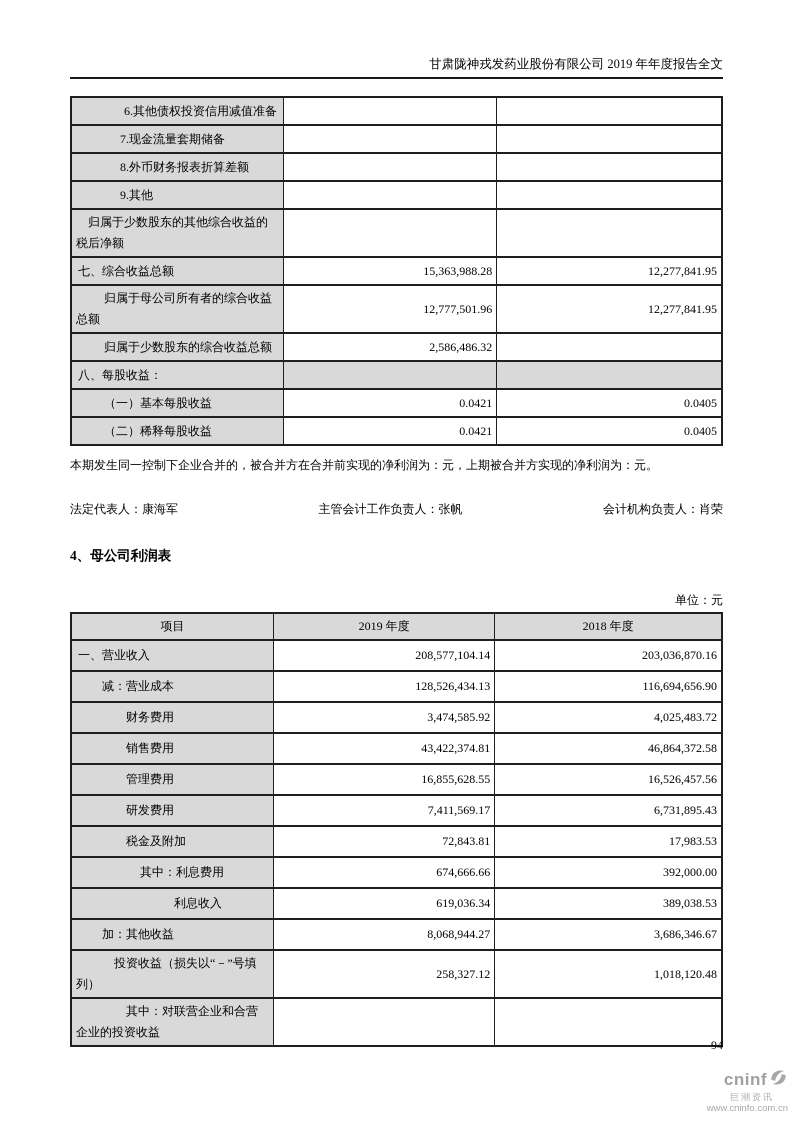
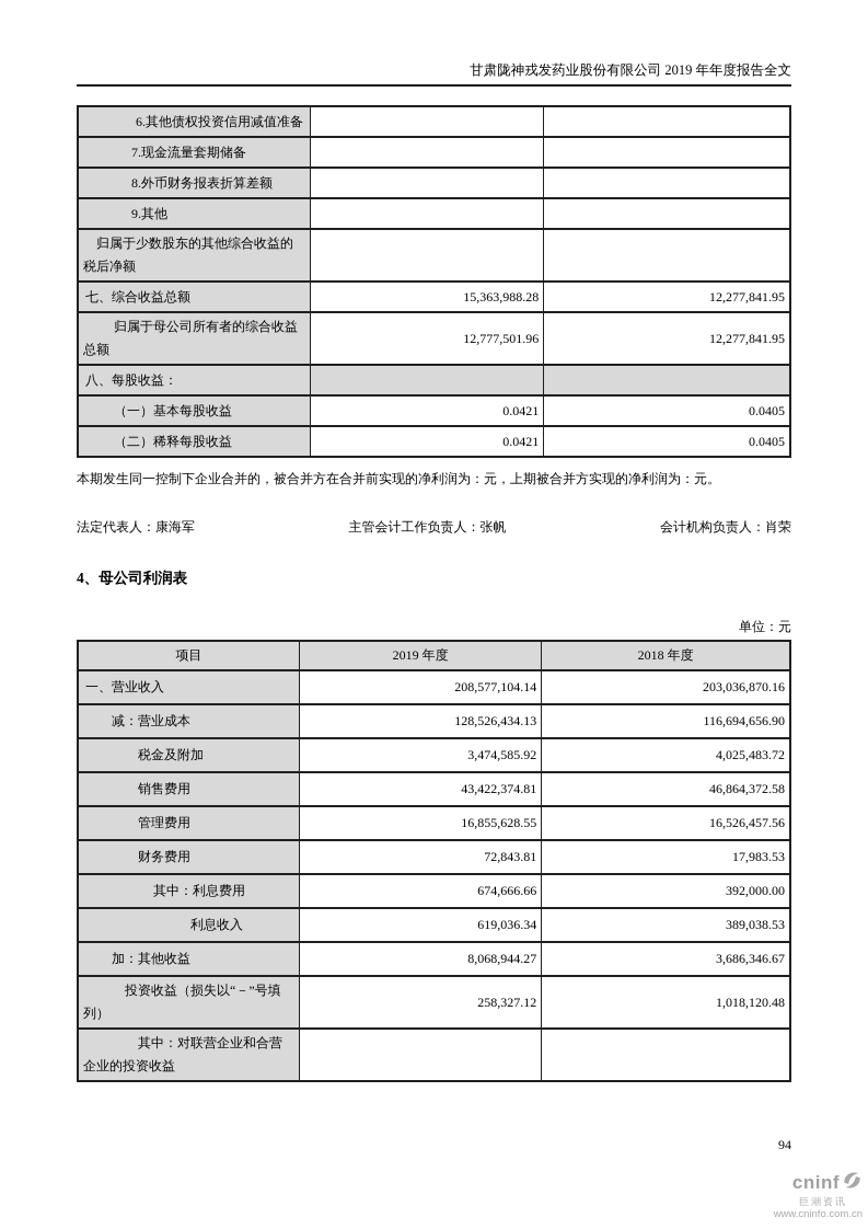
  甘肃陇神戎发药业股份有限公司 2019 年年度报告全文
  6.其他债权投资信用减值准备
  7.现金流量套期储备
  8.外币财务报表折算差额
  9.其他
  归属于少数股东的其他综合收益的税后净额
  七、综合收益总额	15,363,988.28	12,277,841.95
  归属于母公司所有者的综合收益总额	12,777,501.96	12,277,841.95
- 归属于少数股东的综合收益总额	2,586,486.32
  八、每股收益：
  （一）基本每股收益	0.0421	0.0405
  （二）稀释每股收益	0.0421	0.0405
  本期发生同一控制下企业合并的，被合并方在合并前实现的净利润为：元，上期被合并方实现的净利润为：元。
  法定代表人：康海军
  主管会计工作负责人：张帆
  会计机构负责人：肖荣
  4、母公司利润表
  单位：元
  项目	2019 年度	2018 年度
  一、营业收入	208,577,104.14	203,036,870.16
  减：营业成本	128,526,434.13	116,694,656.90
- 财务费用	3,474,585.92	4,025,483.72
+ 税金及附加	3,474,585.92	4,025,483.72
  销售费用	43,422,374.81	46,864,372.58
  管理费用	16,855,628.55	16,526,457.56
- 研发费用	7,411,569.17	6,731,895.43
- 税金及附加	72,843.81	17,983.53
+ 财务费用	72,843.81	17,983.53
  其中：利息费用	674,666.66	392,000.00
  利息收入	619,036.34	389,038.53
  加：其他收益	8,068,944.27	3,686,346.67
  投资收益（损失以“－”号填列）	258,327.12	1,018,120.48
  其中：对联营企业和合营企业的投资收益
  94
  cninf
  巨潮资讯
  www.cninfo.com.cn
